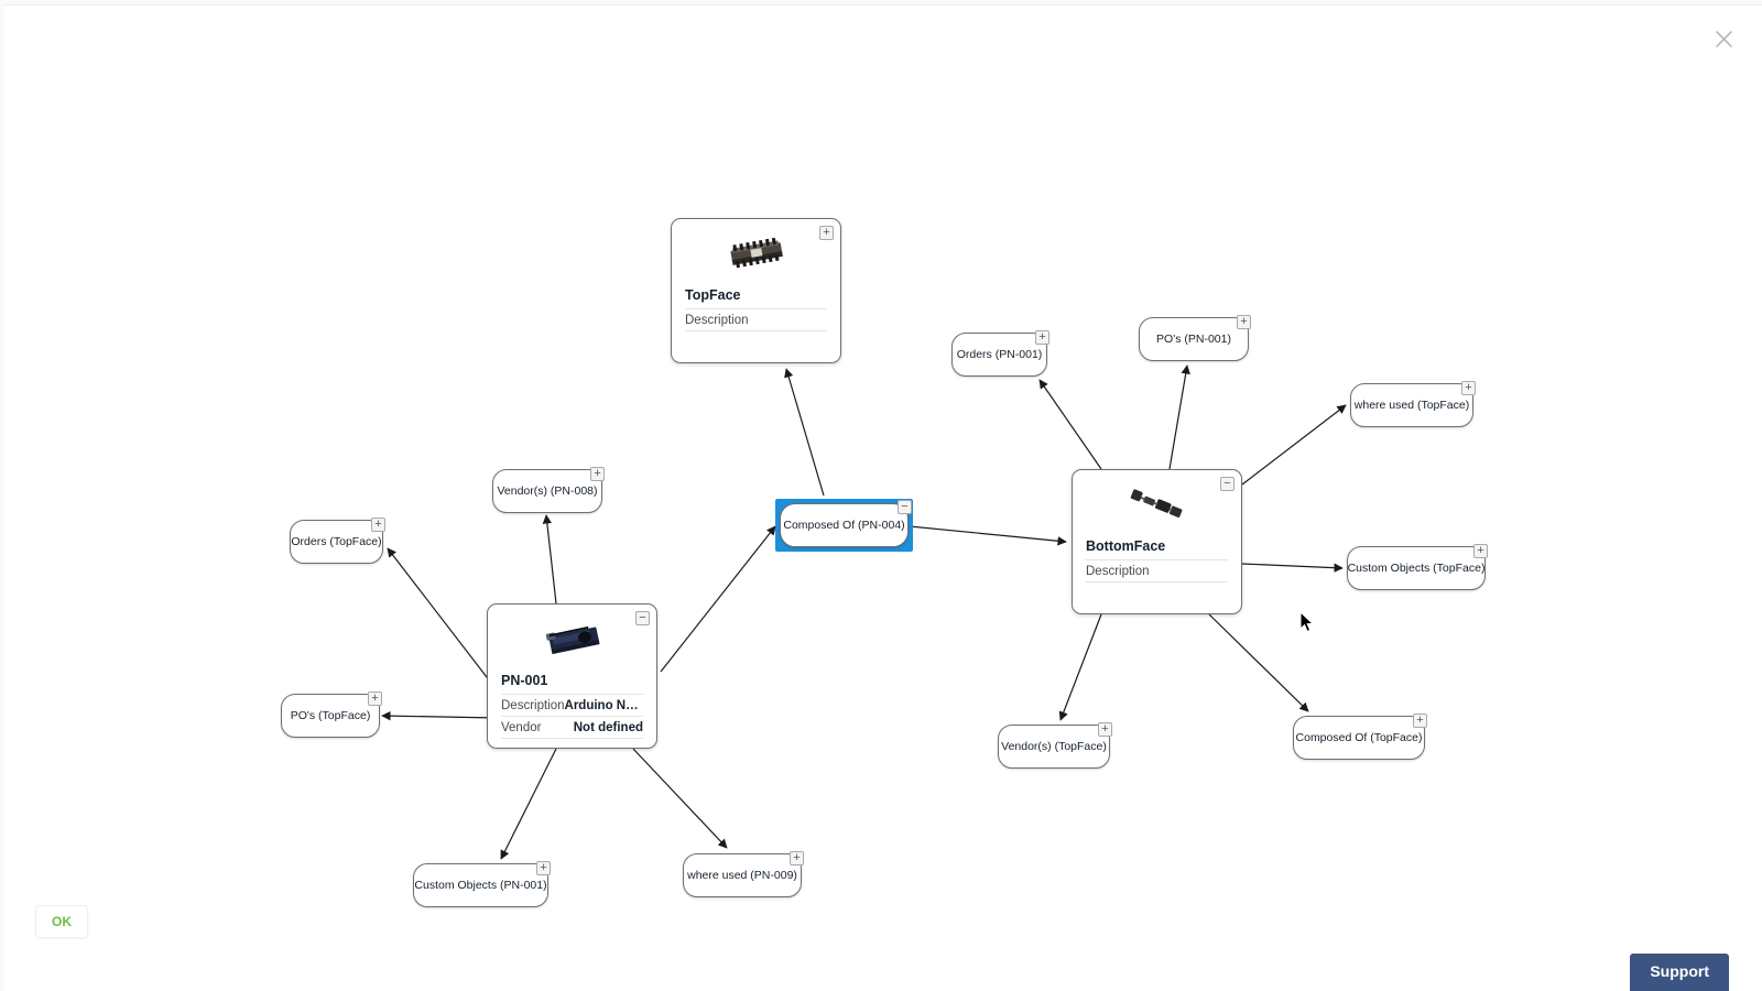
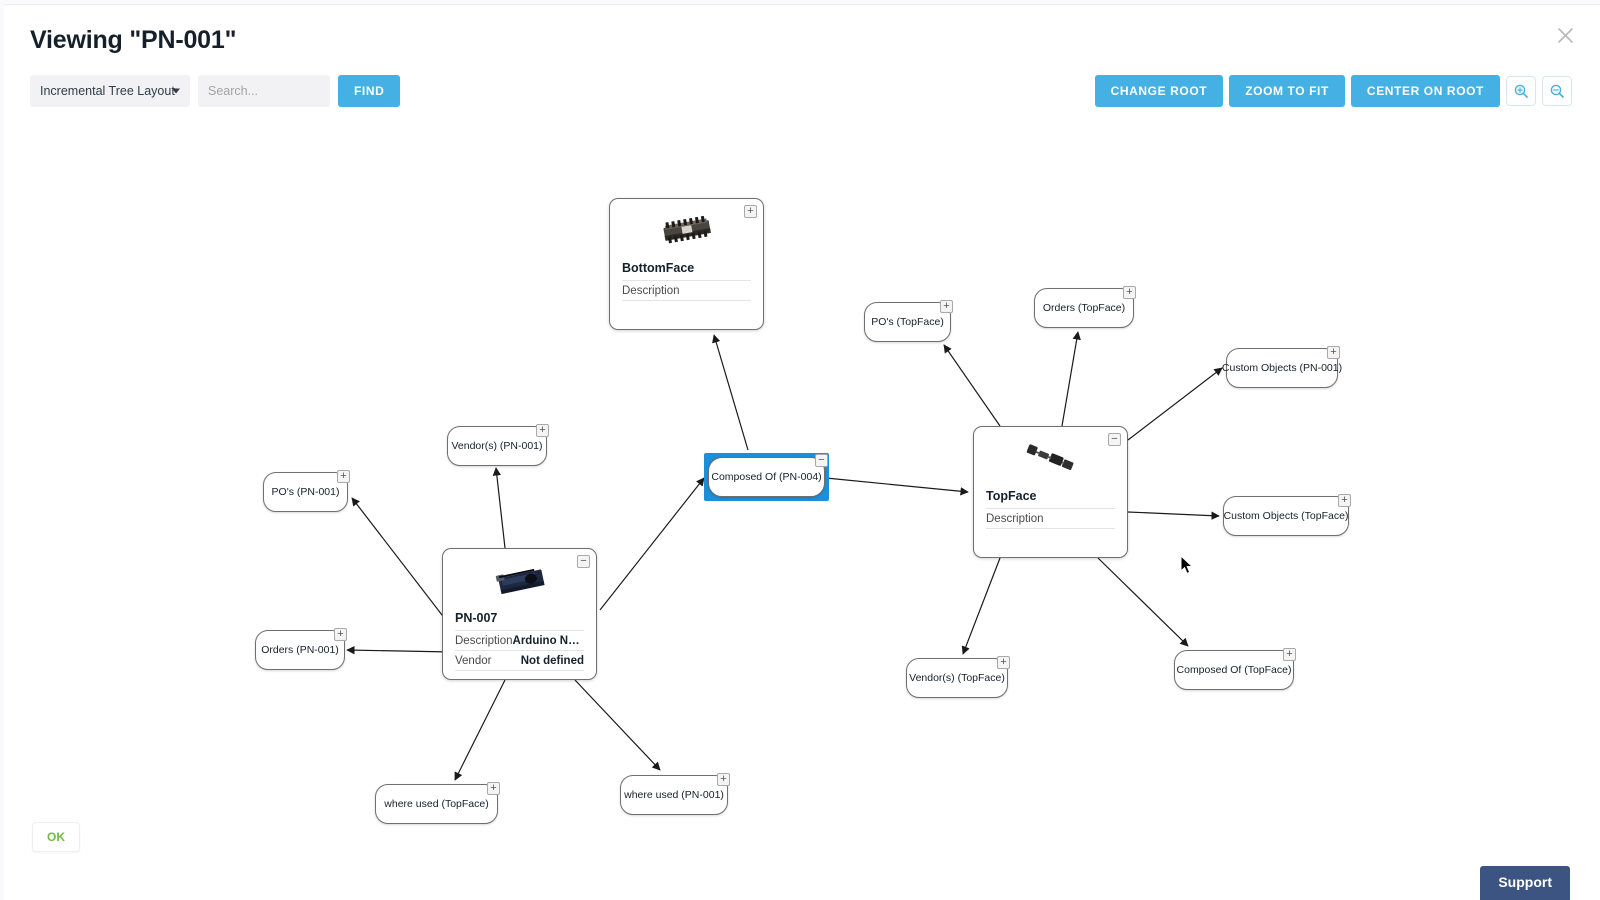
+ Viewing "PN-001"
+ Incremental Tree Layout
+ Search...
+ FIND
+ CHANGE ROOT
+ ZOOM TO FIT
+ CENTER ON ROOT
  +
- TopFace
+ BottomFace
  Description
  −
- BottomFace
+ TopFace
  Description
  −
- PN-001
+ PN-007
  Description
  Vendor
  Not defined
- Vendor(s) (PN-008)
+ Vendor(s) (PN-001)
  +
- Orders (TopFace)
+ PO's (PN-001)
  +
- PO's (TopFace)
+ Orders (PN-001)
  +
- Custom Objects (PN-001)
+ where used (TopFace)
  +
- where used (PN-009)
+ where used (PN-001)
  +
- Orders (PN-001)
+ PO's (TopFace)
  +
- PO's (PN-001)
+ Orders (TopFace)
  +
- where used (TopFace)
+ Custom Objects (PN-001)
  +
  Custom Objects (TopFace)
  +
  Composed Of (TopFace)
  +
  Vendor(s) (TopFace)
  +
  Composed Of (PN-004)
  −
  OK
  Support
